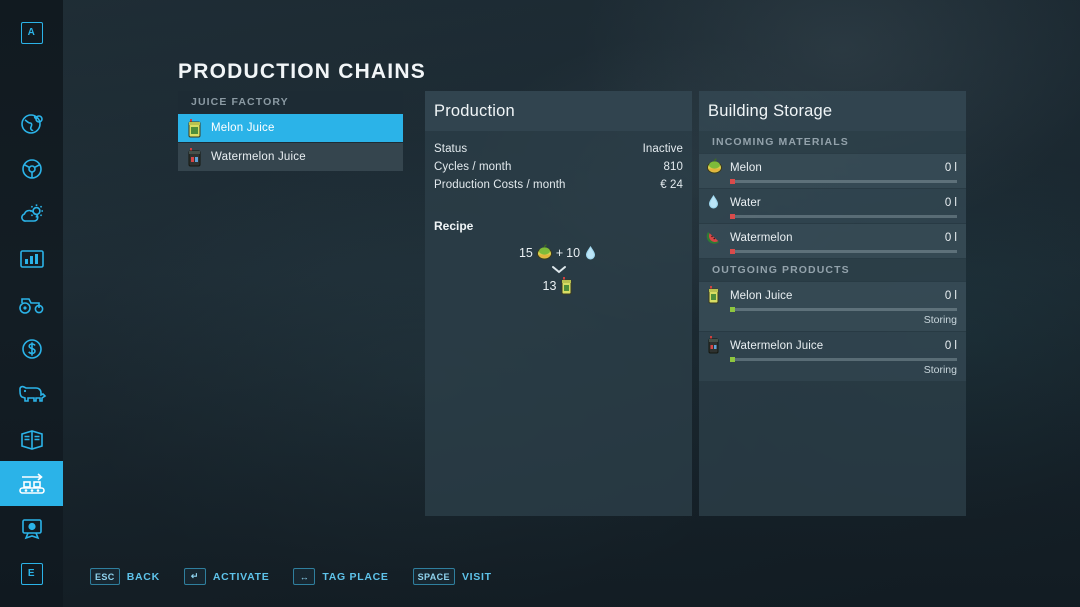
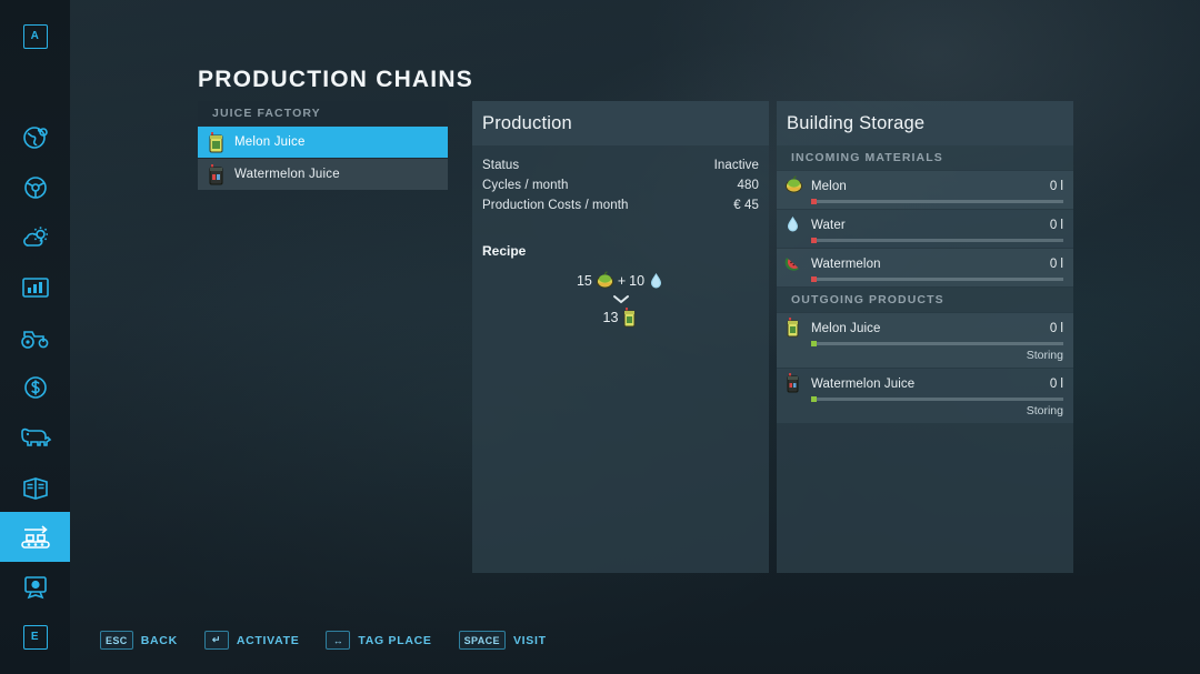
  A
  E
  PRODUCTION CHAINS
  JUICE FACTORY
  Melon Juice
  Watermelon Juice
  Production
  Status
  Inactive
  Cycles / month
- 810
+ 480
  Production Costs / month
- € 24
+ € 45
  Recipe
  15
  +
  10
  13
  Building Storage
  INCOMING MATERIALS
  Melon
  0 l
  Water
  0 l
  Watermelon
  0 l
  OUTGOING PRODUCTS
  Melon Juice
  0 l
  Storing
  Watermelon Juice
  0 l
  Storing
  ESC
  BACK
  ↵
  ACTIVATE
  ↔
  TAG PLACE
  SPACE
  VISIT
